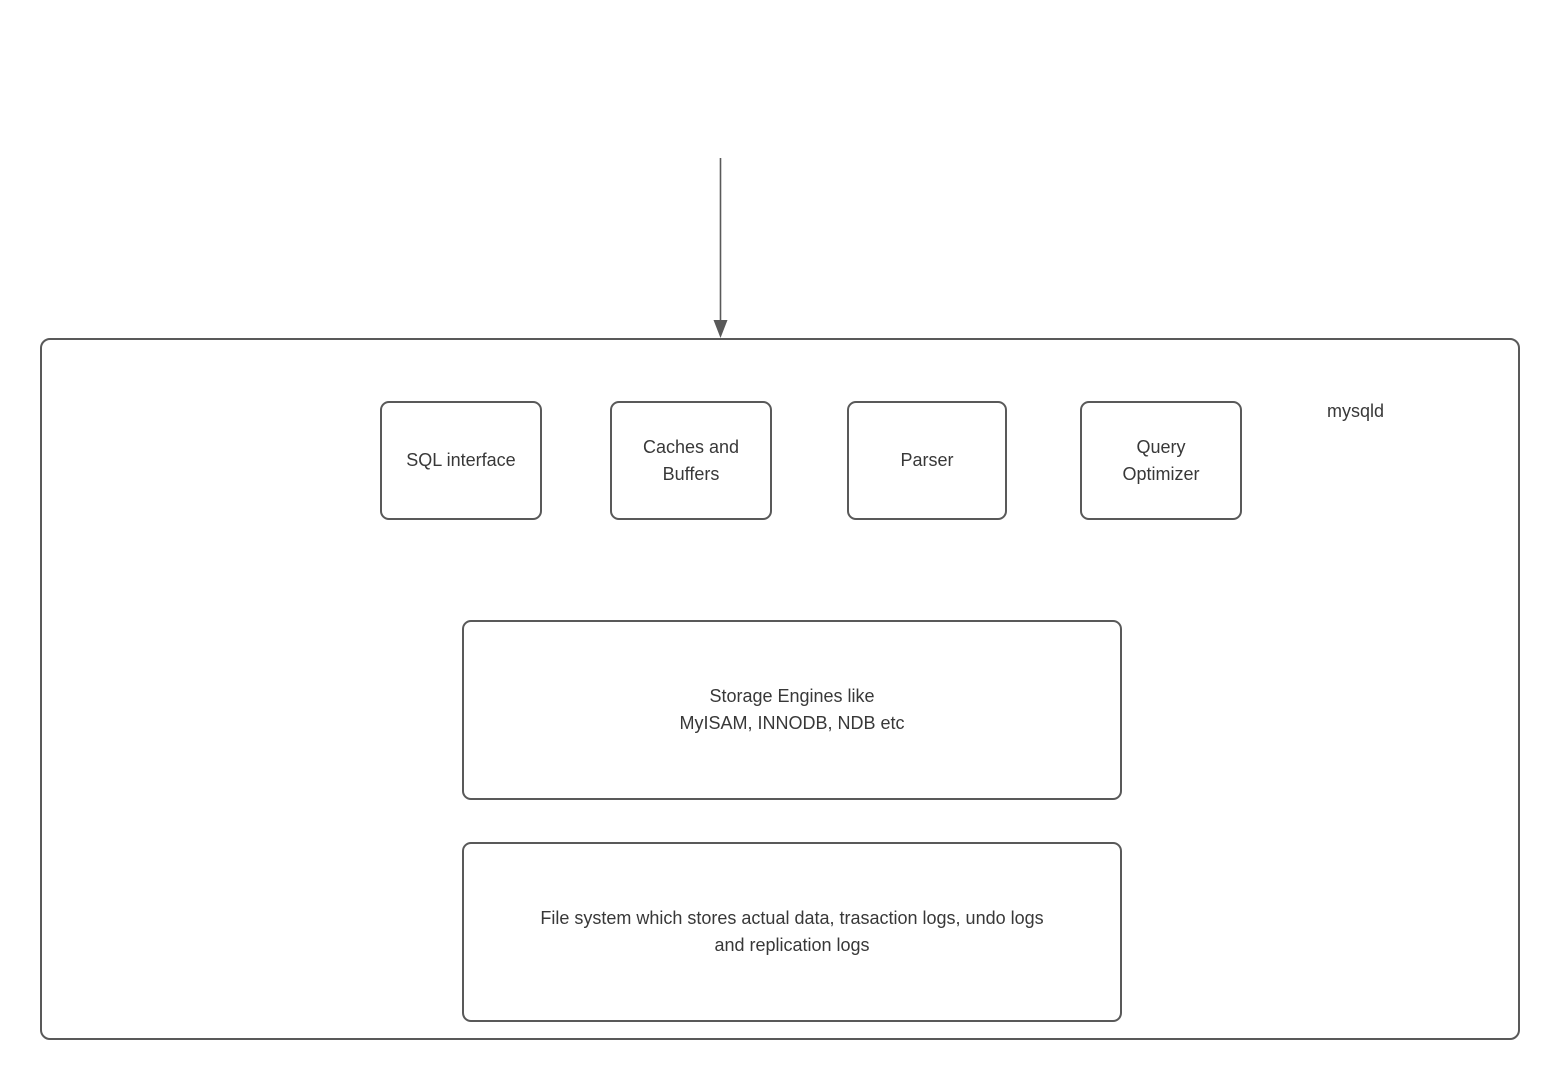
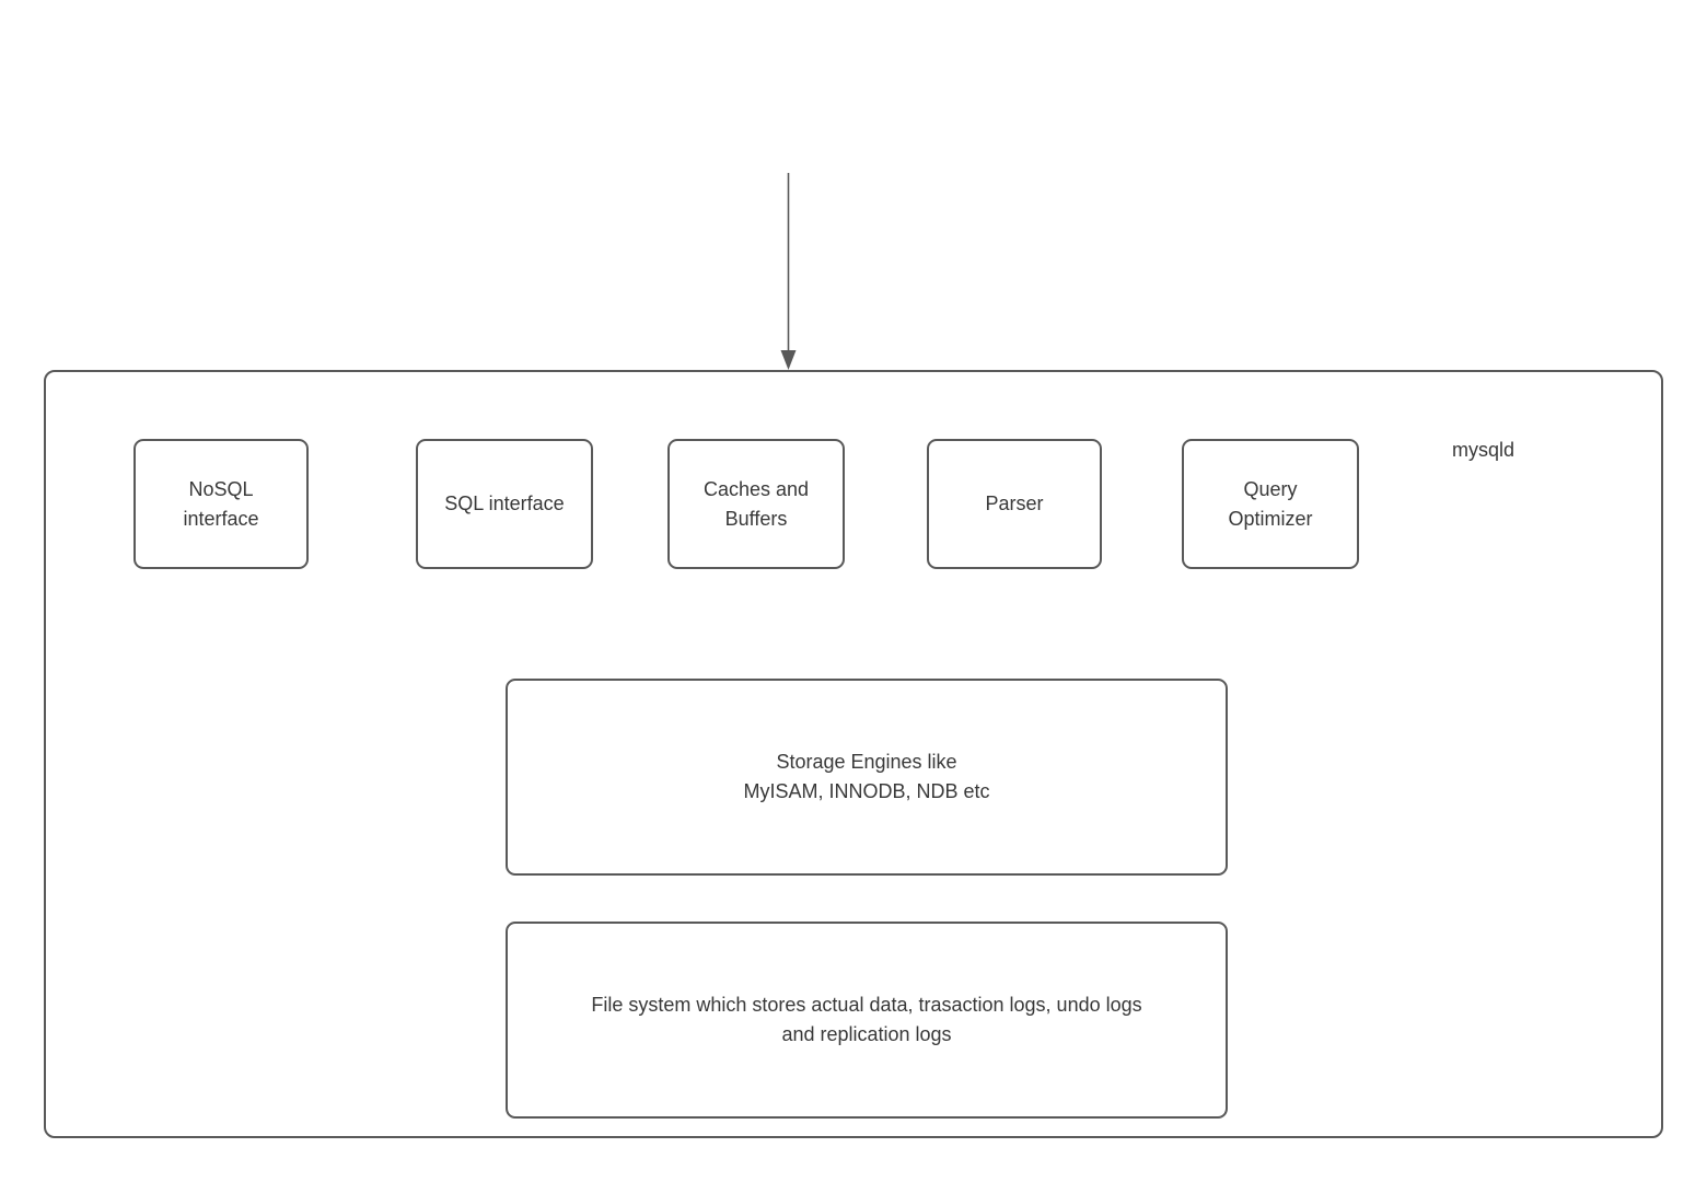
  mysqld
+ NoSQL
+ interface
  SQL interface
  Caches and
  Buffers
  Parser
  Query
  Optimizer
  Storage Engines like
  MyISAM, INNODB, NDB etc
  File system which stores actual data, trasaction logs, undo logs
  and replication logs
